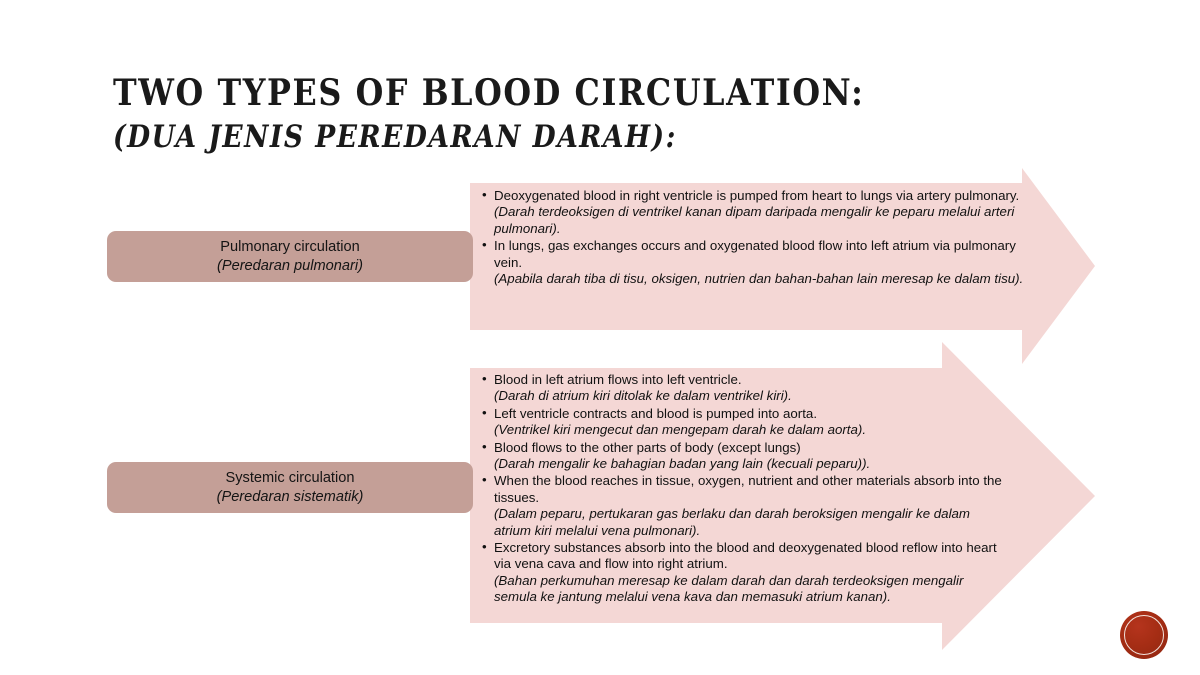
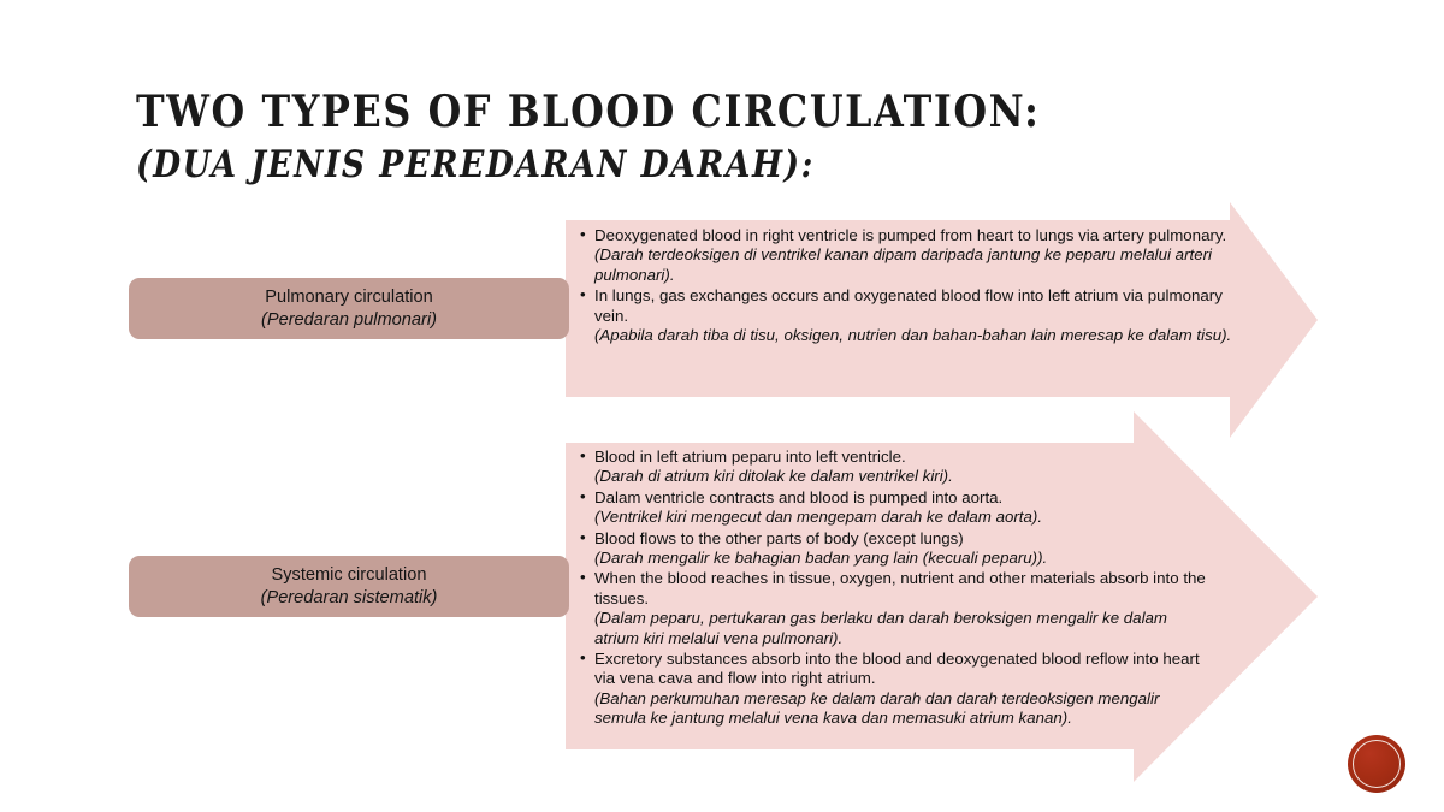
  TWO TYPES OF BLOOD CIRCULATION:
  (DUA JENIS PEREDARAN DARAH):
  Deoxygenated blood in right ventricle is pumped from heart to lungs via artery pulmonary.
- (Darah terdeoksigen di ventrikel kanan dipam daripada mengalir ke peparu melalui arteri pulmonari).
+ (Darah terdeoksigen di ventrikel kanan dipam daripada jantung ke peparu melalui arteri pulmonari).
  In lungs, gas exchanges occurs and oxygenated blood flow into left atrium via pulmonary vein.
  (Apabila darah tiba di tisu, oksigen, nutrien dan bahan-bahan lain meresap ke dalam tisu).
- Blood in left atrium flows into left ventricle.
+ Blood in left atrium peparu into left ventricle.
  (Darah di atrium kiri ditolak ke dalam ventrikel kiri).
- Left ventricle contracts and blood is pumped into aorta.
+ Dalam ventricle contracts and blood is pumped into aorta.
  (Ventrikel kiri mengecut dan mengepam darah ke dalam aorta).
  Blood flows to the other parts of body (except lungs)
  (Darah mengalir ke bahagian badan yang lain (kecuali peparu)).
  When the blood reaches in tissue, oxygen, nutrient and other materials absorb into the tissues.
  (Dalam peparu, pertukaran gas berlaku dan darah beroksigen mengalir ke dalam atrium kiri melalui vena pulmonari).
  Excretory substances absorb into the blood and deoxygenated blood reflow into heart via vena cava and flow into right atrium.
  (Bahan perkumuhan meresap ke dalam darah dan darah terdeoksigen mengalir semula ke jantung melalui vena kava dan memasuki atrium kanan).
  Pulmonary circulation
  (Peredaran pulmonari)
  Systemic circulation
  (Peredaran sistematik)
